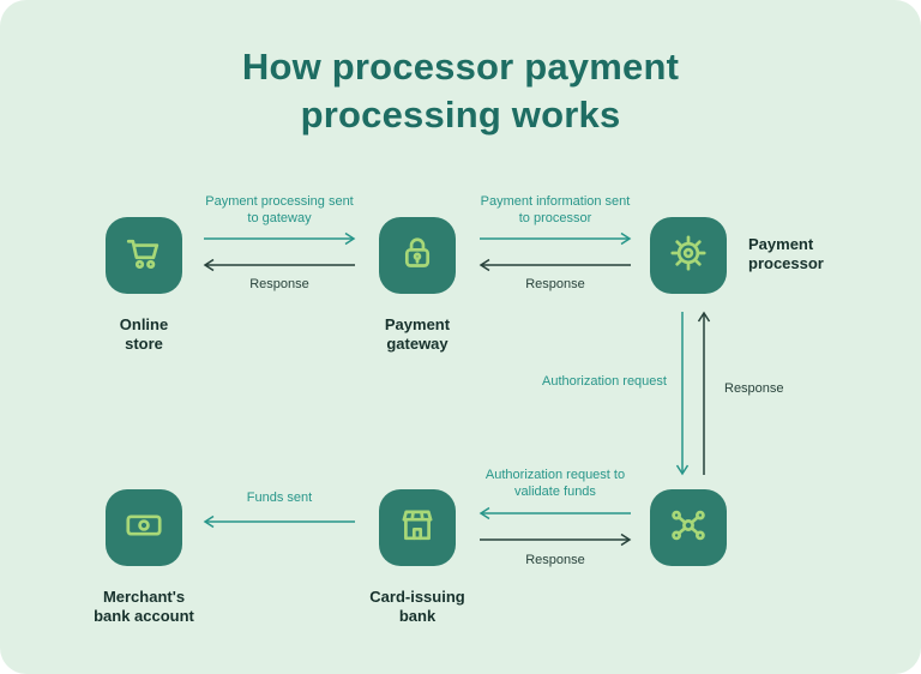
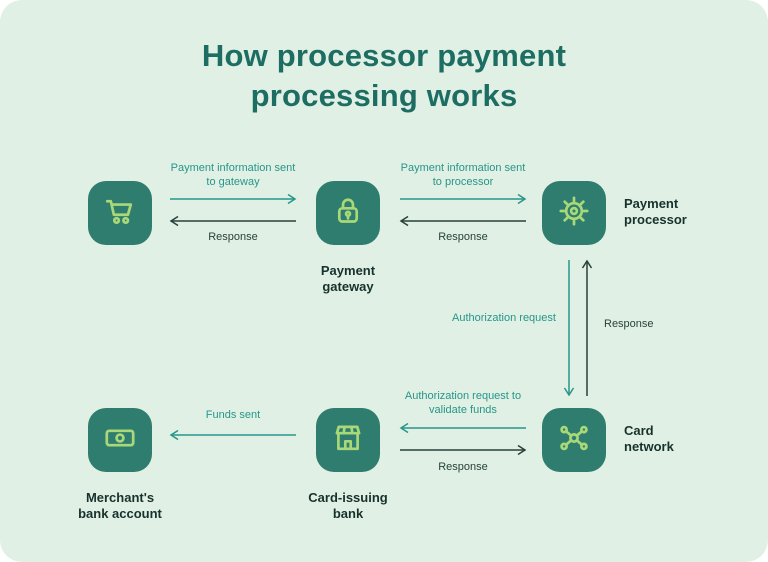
  How processor payment processing works
- Online store
  Payment gateway
  Payment processor
  Merchant's bank account
  Card-issuing bank
+ Card network
- Payment processing sent to gateway
+ Payment information sent to gateway
  Response
  Payment information sent to processor
  Response
  Authorization request
  Response
  Authorization request to validate funds
  Response
  Funds sent
